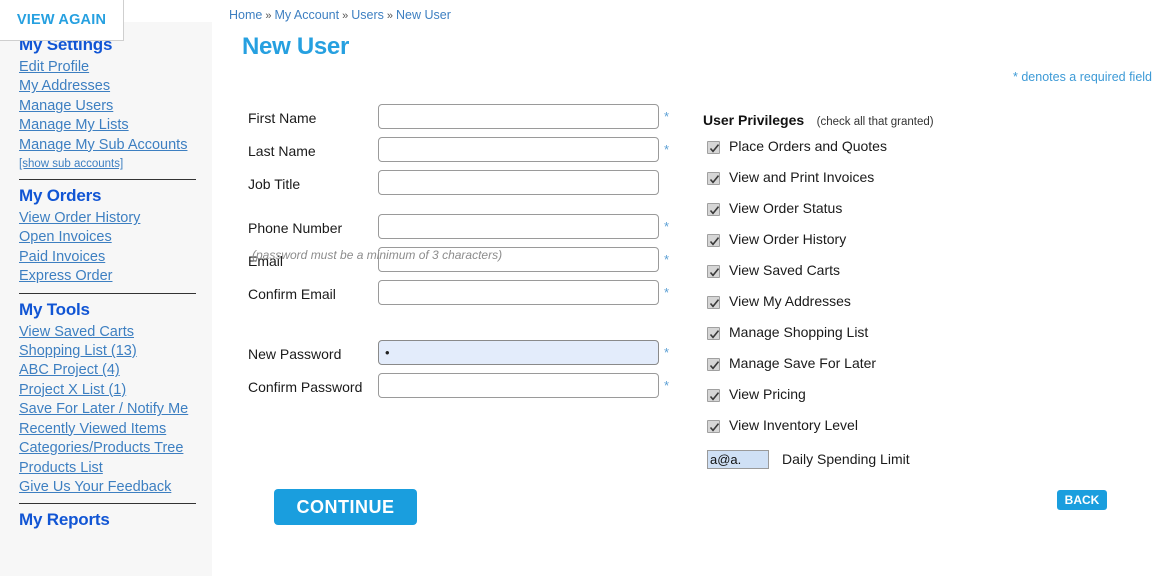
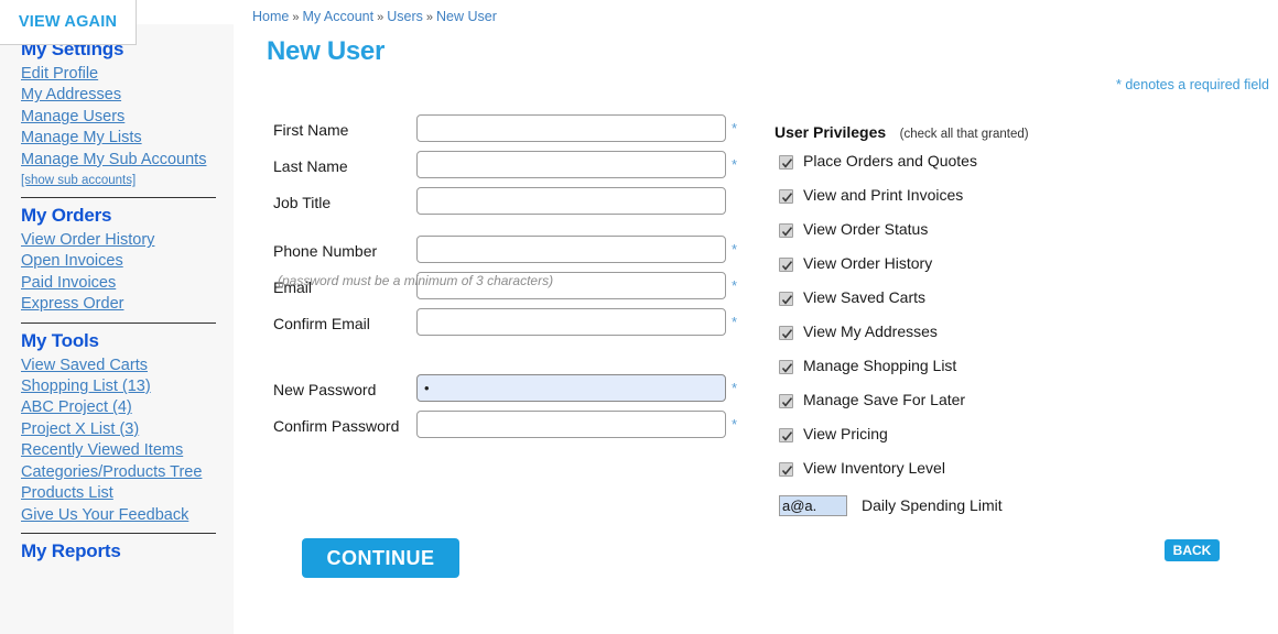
  My Settings
  Edit Profile
  My Addresses
  Manage Users
  Manage My Lists
  Manage My Sub Accounts
  [show sub accounts]
  My Orders
  View Order History
  Open Invoices
  Paid Invoices
  Express Order
  My Tools
  View Saved Carts
  Shopping List (13)
  ABC Project (4)
- Project X List (1)
+ Project X List (3)
- Save For Later / Notify Me
  Recently Viewed Items
  Categories/Products Tree
  Products List
  Give Us Your Feedback
  My Reports
  VIEW AGAIN
  Home » My Account » Users » New User
  New User
  * denotes a required field
  First Name
  *
  Last Name
  *
  Job Title
  Phone Number
  *
  Email
  *
  Confirm Email
  *
  New Password
  •
  *
  Confirm Password
  *
  (password must be a minimum of 3 characters)
  User Privileges (check all that granted)
  Place Orders and Quotes
  View and Print Invoices
  View Order Status
  View Order History
  View Saved Carts
  View My Addresses
  Manage Shopping List
  Manage Save For Later
  View Pricing
  View Inventory Level
  a@a.
  Daily Spending Limit
  CONTINUE
  BACK
